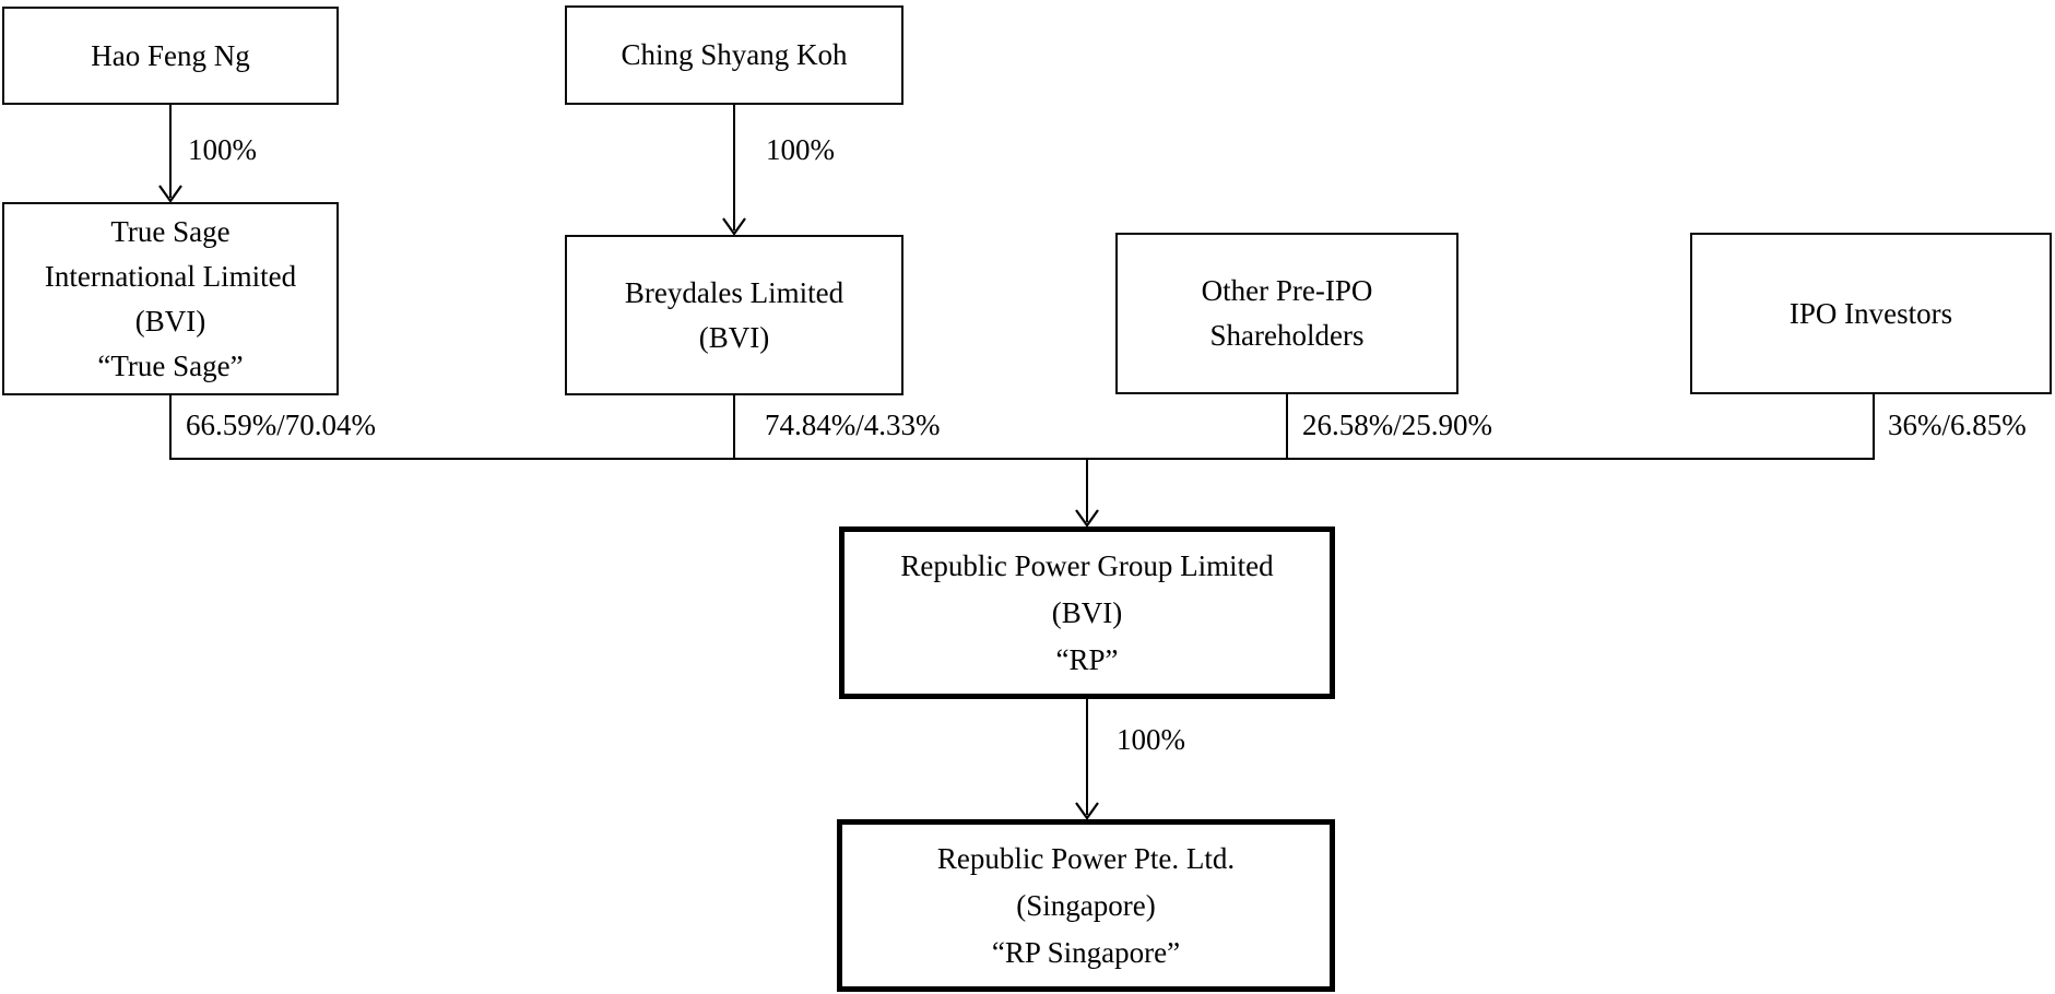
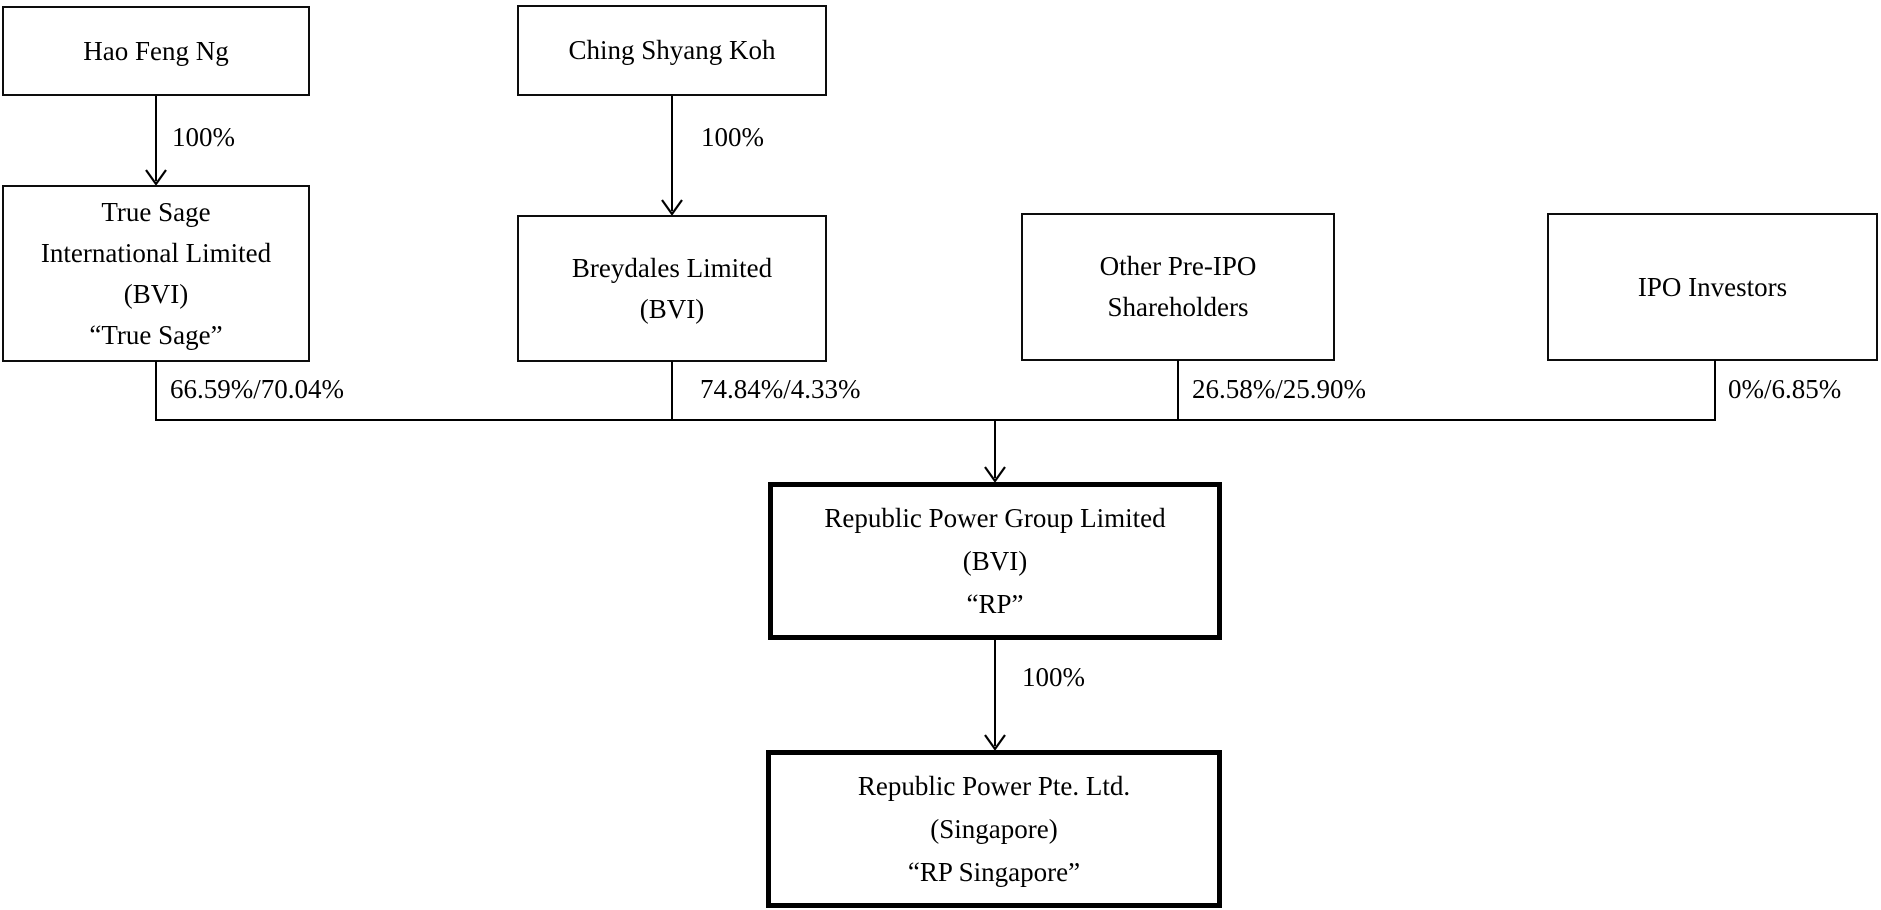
  Hao Feng Ng
  Ching Shyang Koh
  100%
  100%
  True Sage
  International Limited
  (BVI)
  “True Sage”
  Breydales Limited
  (BVI)
  Other Pre-IPO
  Shareholders
  IPO Investors
  66.59%/70.04%
  74.84%/4.33%
  26.58%/25.90%
- 36%/6.85%
+ 0%/6.85%
  Republic Power Group Limited
  (BVI)
  “RP”
  100%
  Republic Power Pte. Ltd.
  (Singapore)
  “RP Singapore”
